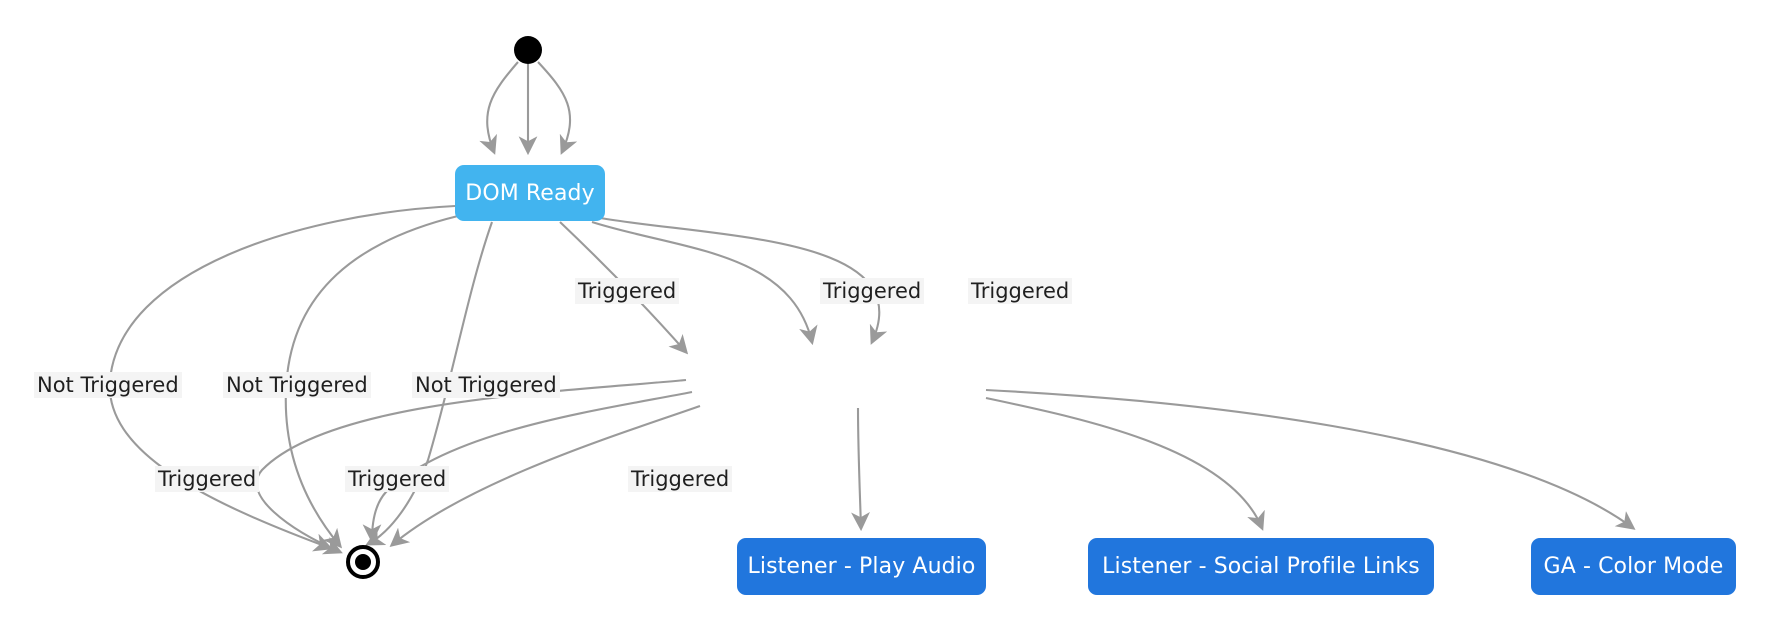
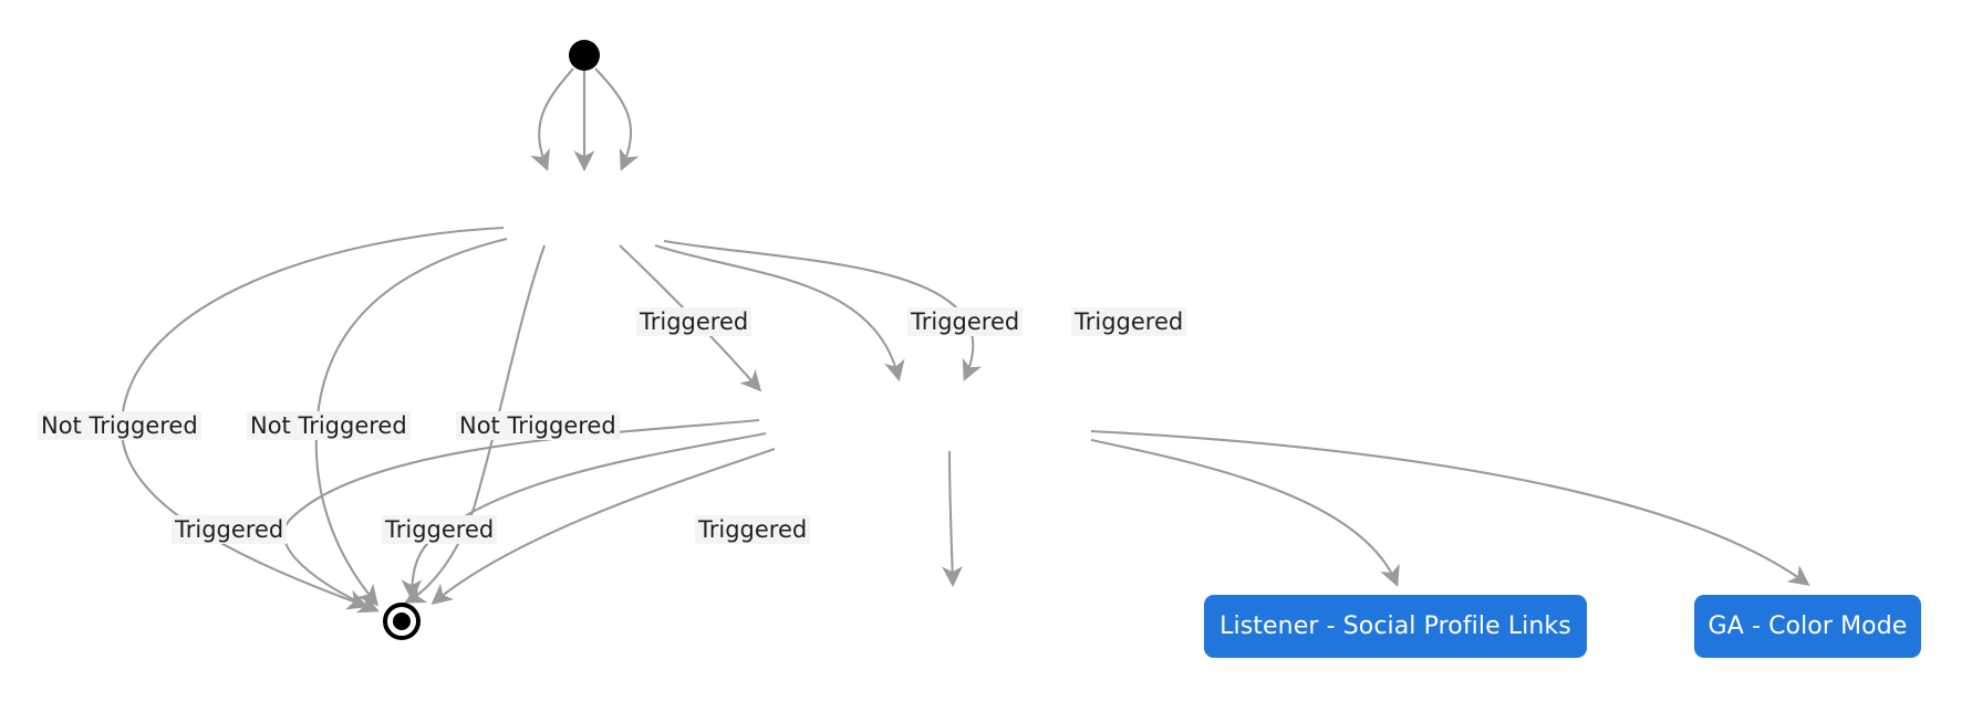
- DOM Ready
- Listener - Play Audio
  Listener - Social Profile Links
  GA - Color Mode
  Not Triggered
  Not Triggered
  Not Triggered
  Triggered
  Triggered
  Triggered
  Triggered
  Triggered
  Triggered
